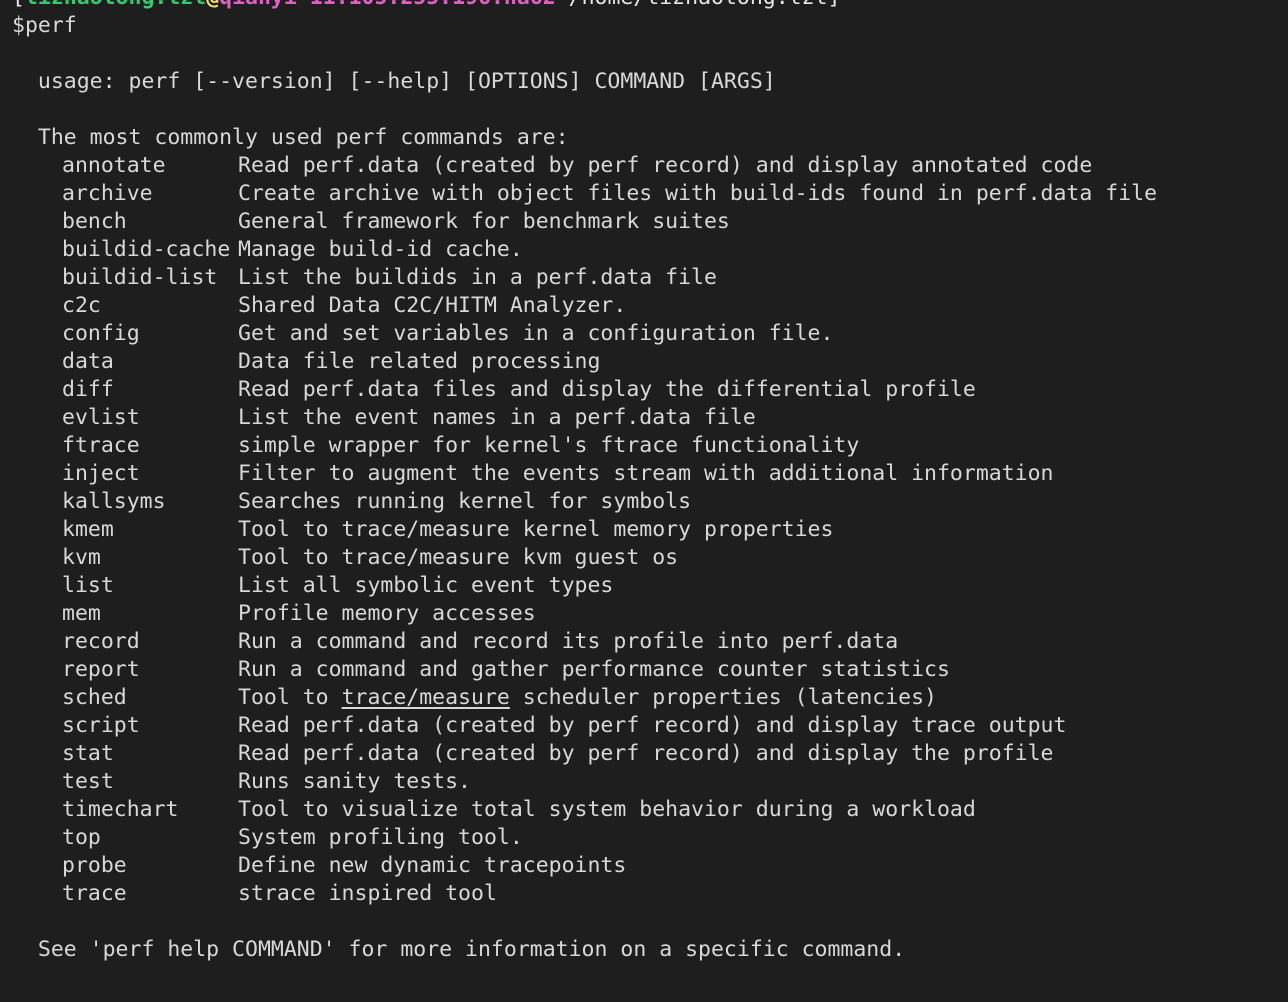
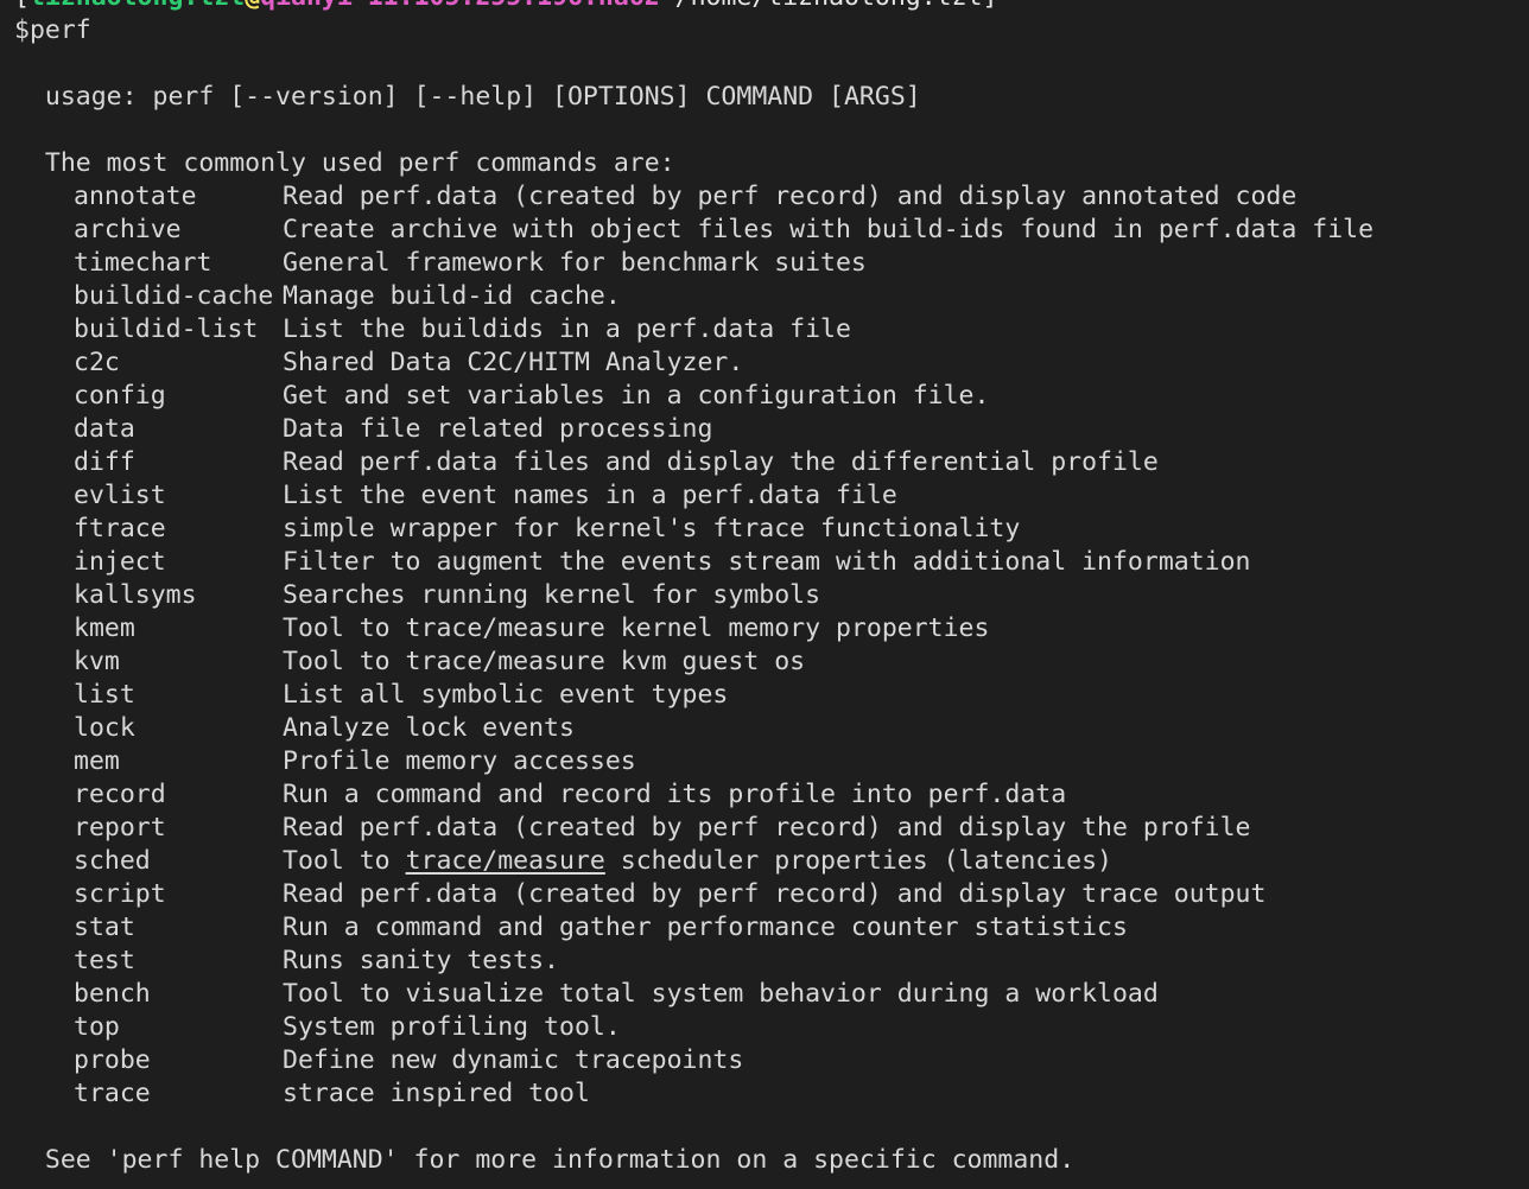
  $perf
  usage: perf [--version] [--help] [OPTIONS] COMMAND [ARGS]
  The most commonly used perf commands are:
  annotate Read perf.data (created by perf record) and display annotated code
  archive Create archive with object files with build-ids found in perf.data file
- bench General framework for benchmark suites
+ timechart General framework for benchmark suites
  buildid-cache Manage build-id cache.
  buildid-list List the buildids in a perf.data file
  c2c Shared Data C2C/HITM Analyzer.
  config Get and set variables in a configuration file.
  data Data file related processing
  diff Read perf.data files and display the differential profile
  evlist List the event names in a perf.data file
  ftrace simple wrapper for kernel's ftrace functionality
  inject Filter to augment the events stream with additional information
  kallsyms Searches running kernel for symbols
  kmem Tool to trace/measure kernel memory properties
  kvm Tool to trace/measure kvm guest os
  list List all symbolic event types
+ lock Analyze lock events
  mem Profile memory accesses
  record Run a command and record its profile into perf.data
- report Run a command and gather performance counter statistics
+ report Read perf.data (created by perf record) and display the profile
  sched Tool to trace/measure scheduler properties (latencies)
  script Read perf.data (created by perf record) and display trace output
- stat Read perf.data (created by perf record) and display the profile
+ stat Run a command and gather performance counter statistics
  test Runs sanity tests.
- timechart Tool to visualize total system behavior during a workload
+ bench Tool to visualize total system behavior during a workload
  top System profiling tool.
  probe Define new dynamic tracepoints
  trace strace inspired tool
  See 'perf help COMMAND' for more information on a specific command.
